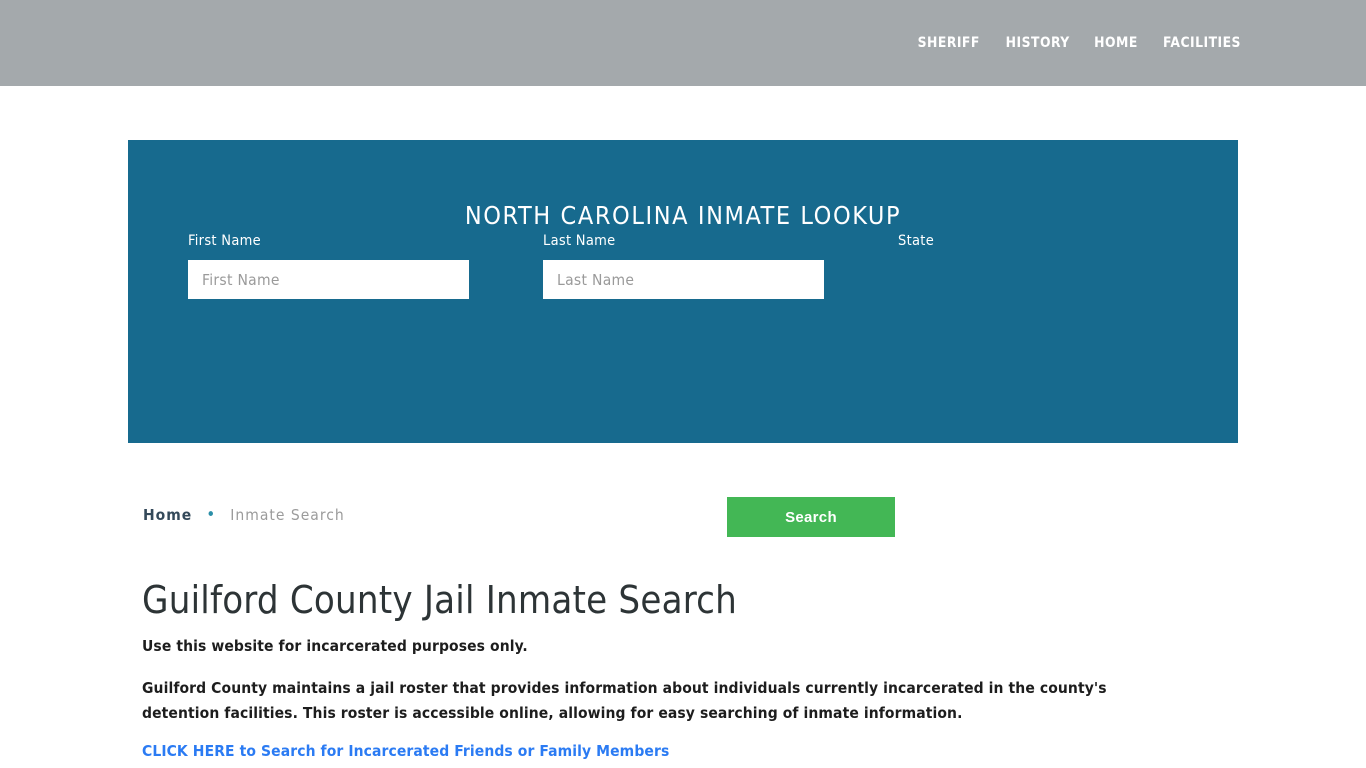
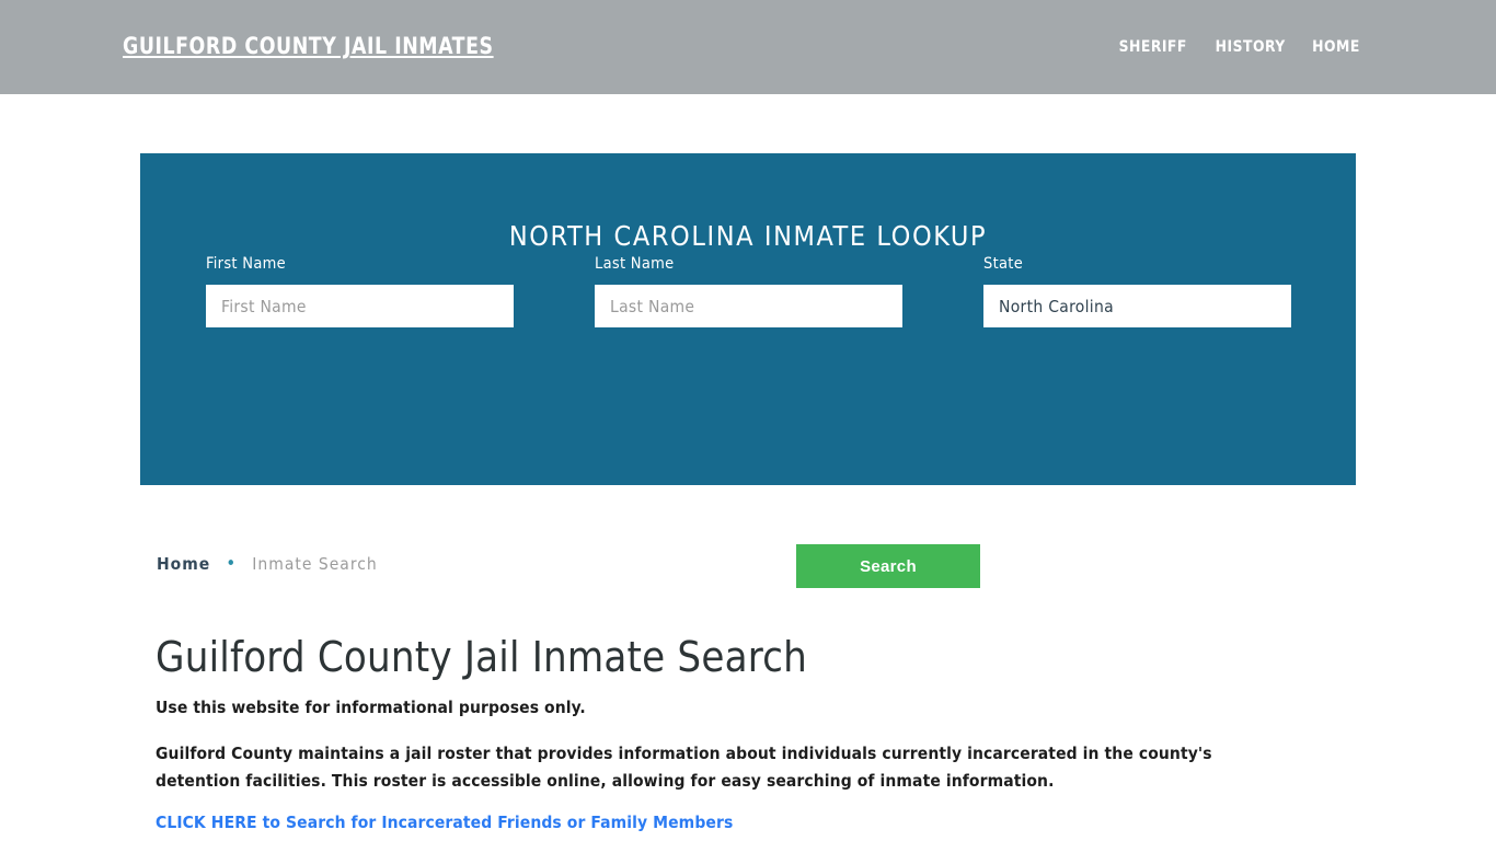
+ GUILFORD COUNTY JAIL INMATES
  SHERIFF
  HISTORY
  HOME
- FACILITIES
  NORTH CAROLINA INMATE LOOKUP
  First Name
  First Name
  Last Name
  Last Name
  State
+ North Carolina
  Search
  Home
  •
  Inmate Search
  Guilford County Jail Inmate Search
- Use this website for incarcerated purposes only.
+ Use this website for informational purposes only.
  Guilford County maintains a jail roster that provides information about individuals currently incarcerated in the county's detention facilities. This roster is accessible online, allowing for easy searching of inmate information.
  CLICK HERE to Search for Incarcerated Friends or Family Members
